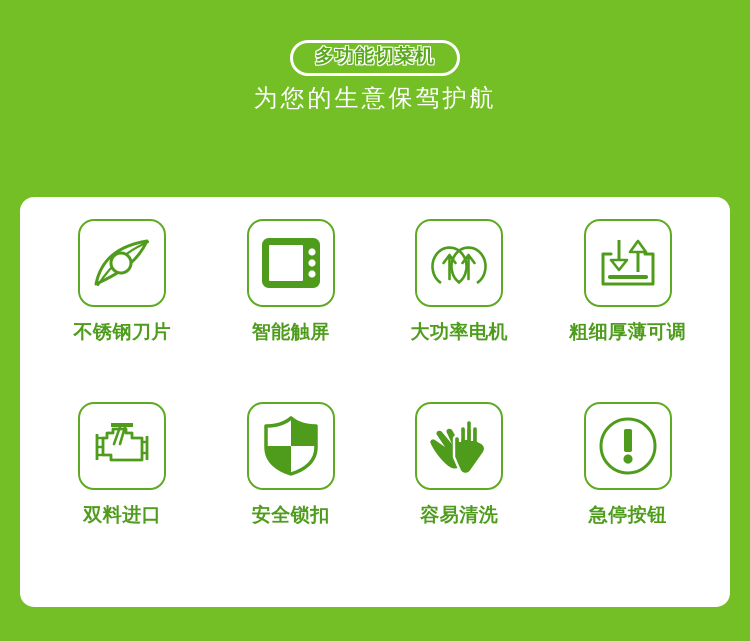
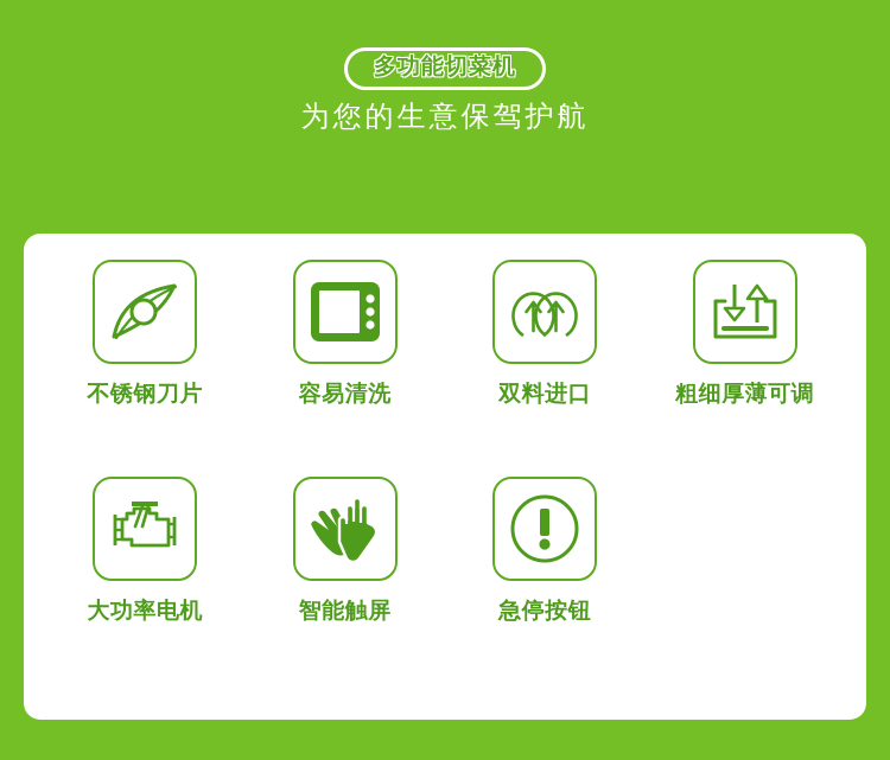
  多功能切菜机
  为您的生意保驾护航
  不锈钢刀片
- 智能触屏
+ 容易清洗
- 大功率电机
+ 双料进口
  粗细厚薄可调
- 双料进口
+ 大功率电机
- 安全锁扣
- 容易清洗
+ 智能触屏
  急停按钮
